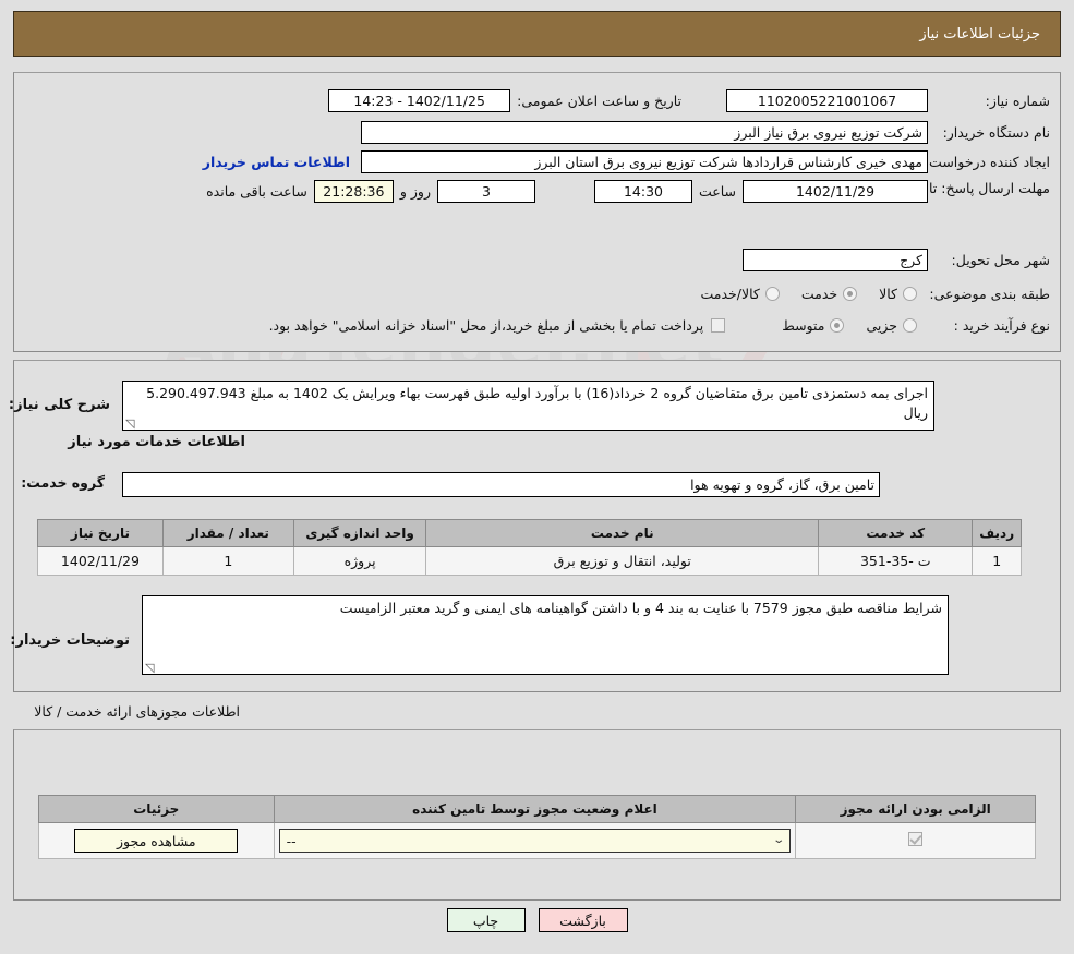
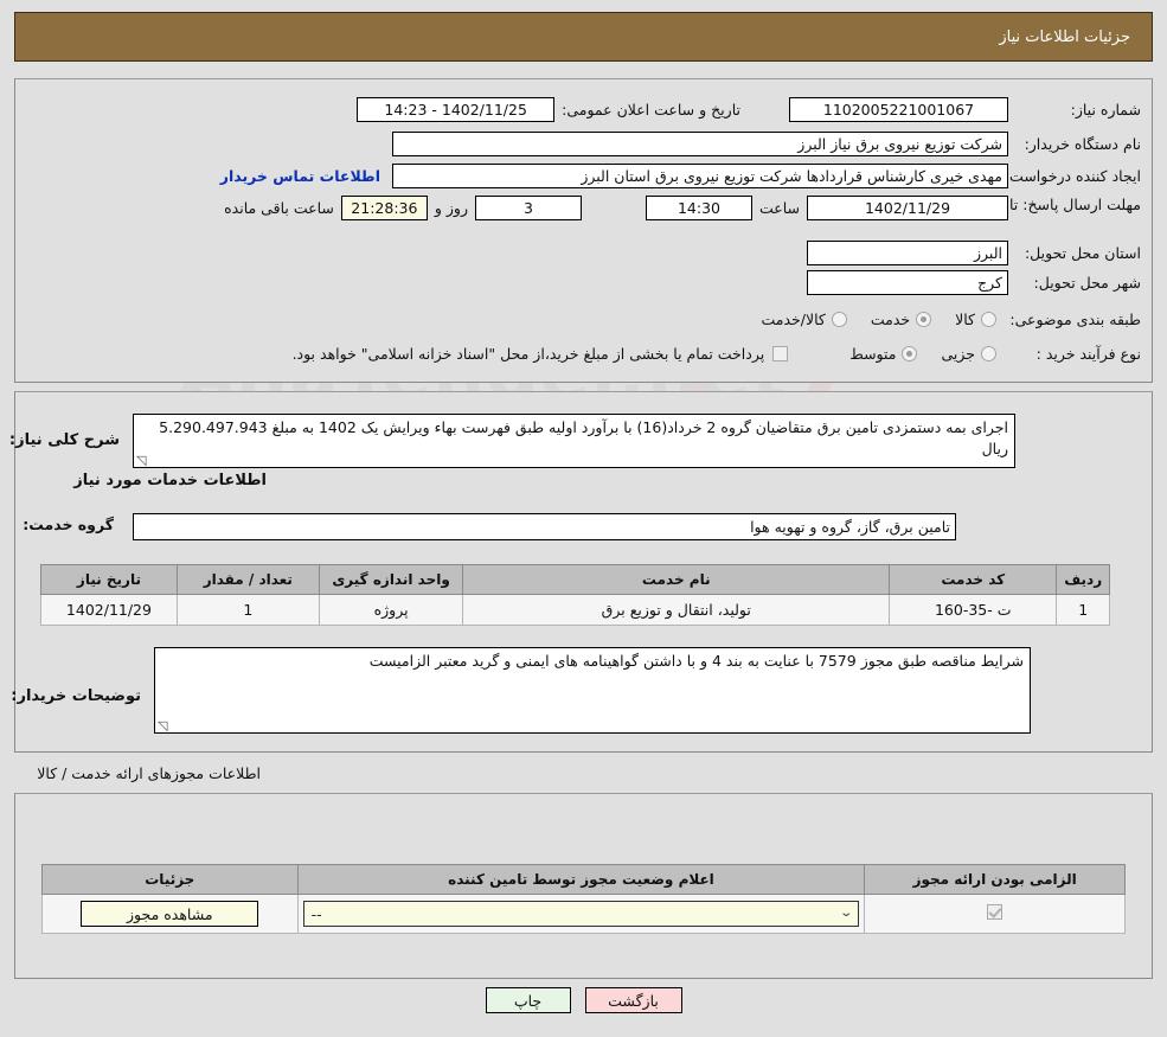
  جزئیات اطلاعات نیاز
  شماره نیاز:
  1102005221001067
  تاریخ و ساعت اعلان عمومی:
  1402/11/25 - 14:23
  نام دستگاه خریدار:
  شرکت توزیع نیروی برق نیاز البرز
  ایجاد کننده درخواست
  مهدی خیری کارشناس قراردادها شرکت توزیع نیروی برق استان البرز
  اطلاعات تماس خریدار
  مهلت ارسال پاسخ: تا
  1402/11/29
  ساعت
  14:30
  3
  روز و
  21:28:36
  ساعت باقی مانده
+ استان محل تحویل:
+ البرز
  شهر محل تحویل:
  کرج
  طبقه بندی موضوعی:
  کالا
  خدمت
  کالا/خدمت
  نوع فرآیند خرید :
  جزیی
  متوسط
  پرداخت تمام یا بخشی از مبلغ خرید،از محل "اسناد خزانه اسلامی" خواهد بود.
  شرح کلی نیاز:
  اجرای بمه دستمزدی تامین برق متقاضیان گروه 2 خرداد(16) با برآورد اولیه طبق فهرست بهاء ویرایش یک 1402 به مبلغ 5.290.497.943 ریال
  ◹
  اطلاعات خدمات مورد نیاز
  گروه خدمت:
  تامین برق، گاز، گروه و تهویه هوا
  ردیف	کد خدمت	نام خدمت	واحد اندازه گیری	تعداد / مقدار	تاریخ نیاز
- 1	ت -35-351	تولید، انتقال و توزیع برق	پروژه	1	1402/11/29
+ 1	ت -35-160	تولید، انتقال و توزیع برق	پروژه	1	1402/11/29
  توضیحات خریدار:
  شرایط مناقصه طبق مجوز 7579 با عنایت به بند 4 و با داشتن گواهینامه های ایمنی و گرید معتبر الزامیست
  ◹
  اطلاعات مجوزهای ارائه خدمت / کالا
  الزامی بودن ارائه مجوز	اعلام وضعیت مجوز توسط تامین کننده	جزئیات
  	⌄ --	مشاهده مجوز
  بازگشت
  چاپ
